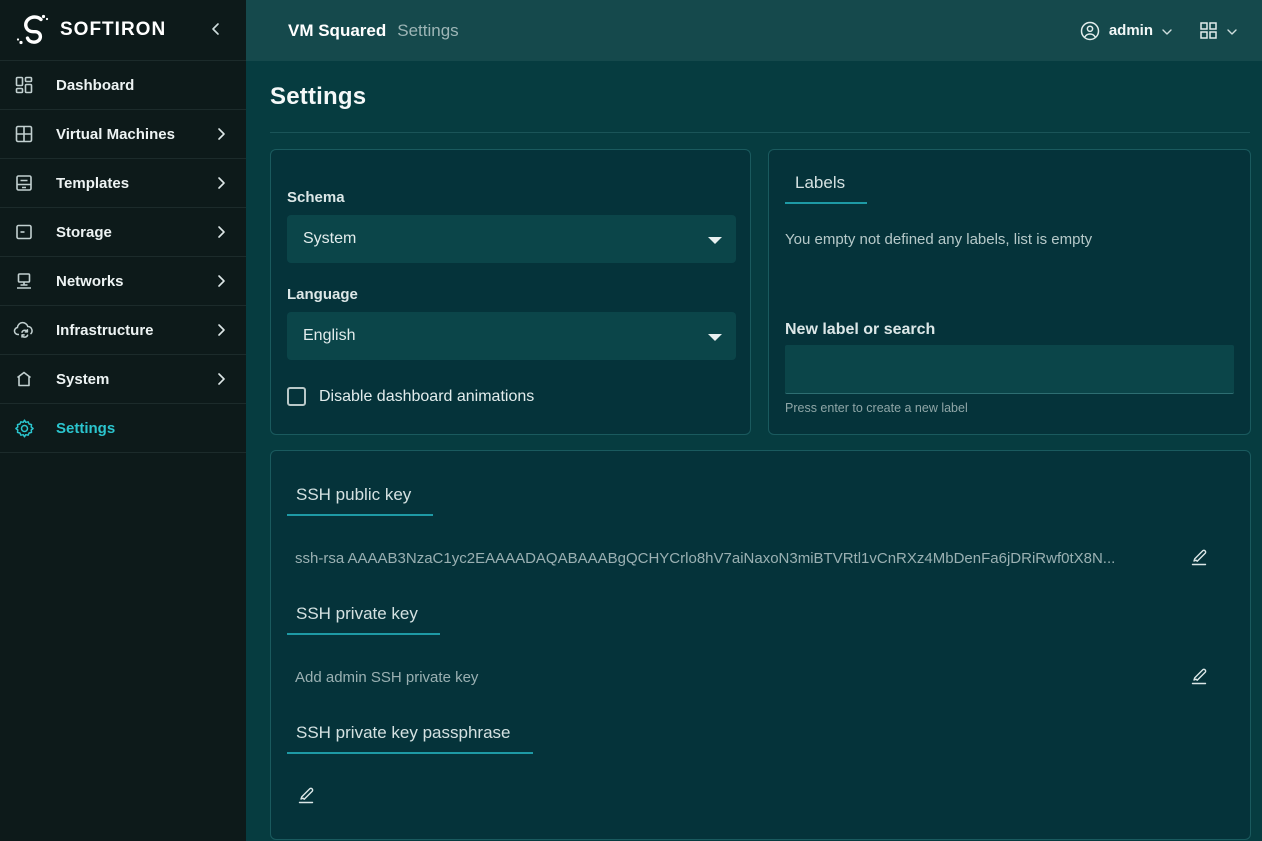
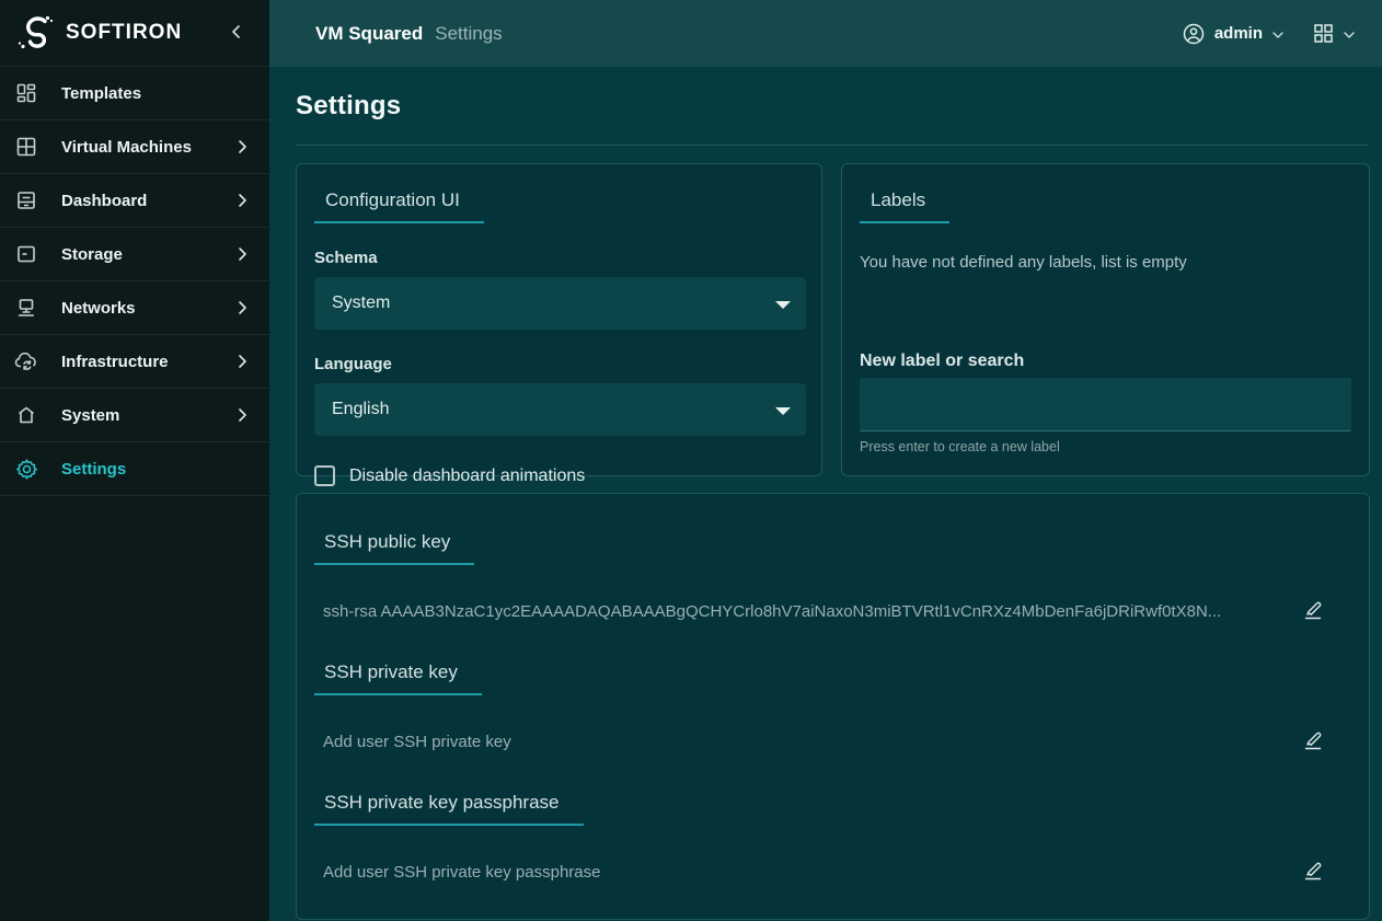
  SOFTIRON
- Dashboard
+ Templates
  Virtual Machines
- Templates
+ Dashboard
  Storage
  Networks
  Infrastructure
  System
  Settings
  VM Squared
  Settings
  admin
  Settings
+ Configuration UI
  Schema
  System
  Language
  English
  Disable dashboard animations
  Labels
- You empty not defined any labels, list is empty
+ You have not defined any labels, list is empty
  New label or search
  Press enter to create a new label
  SSH public key
  ssh-rsa AAAAB3NzaC1yc2EAAAADAQABAAABgQCHYCrlo8hV7aiNaxoN3miBTVRtl1vCnRXz4MbDenFa6jDRiRwf0tX8N...
  SSH private key
- Add admin SSH private key
+ Add user SSH private key
  SSH private key passphrase
+ Add user SSH private key passphrase
